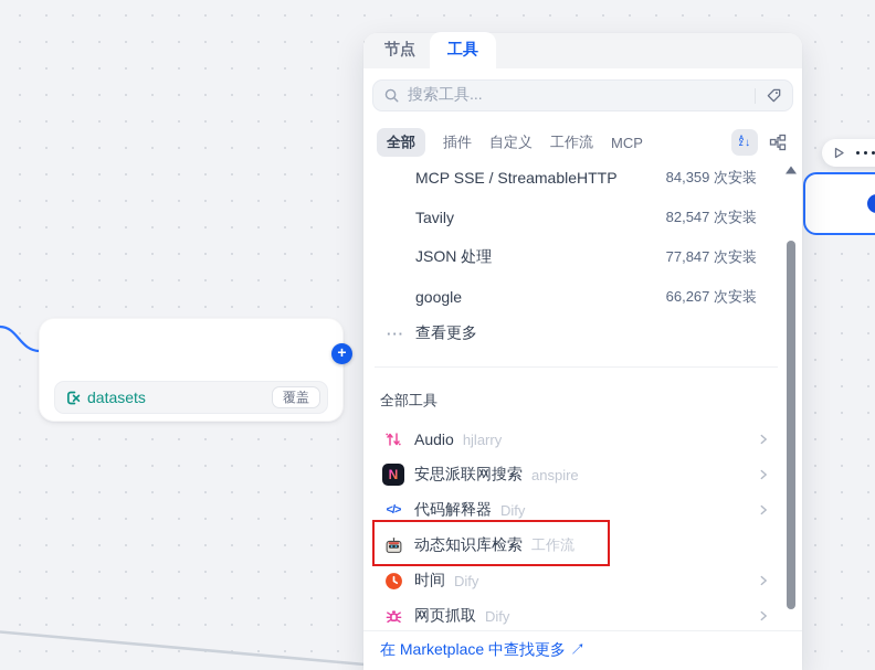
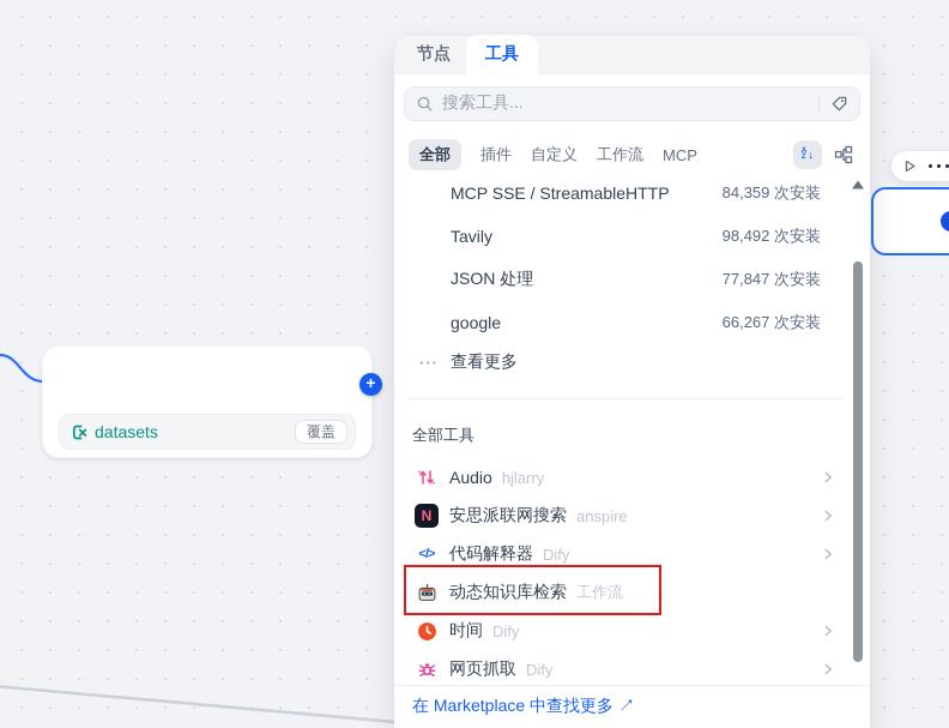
  +
  datasets
  覆盖
  节点
  工具
  搜索工具...
  全部
  插件
  自定义
  工作流
  MCP
  ↓
  MCP SSE / StreamableHTTP
  84,359 次安装
  Tavily
- 82,547 次安装
+ 98,492 次安装
  JSON 处理
  77,847 次安装
  google
  66,267 次安装
  ···
  查看更多
  全部工具
  Audio
  hjlarry
  N
  安思派联网搜索
  anspire
  </>
  代码解释器
  Dify
  动态知识库检索
  工作流
  时间
  Dify
  网页抓取
  Dify
  在 Marketplace 中查找更多 ↗
